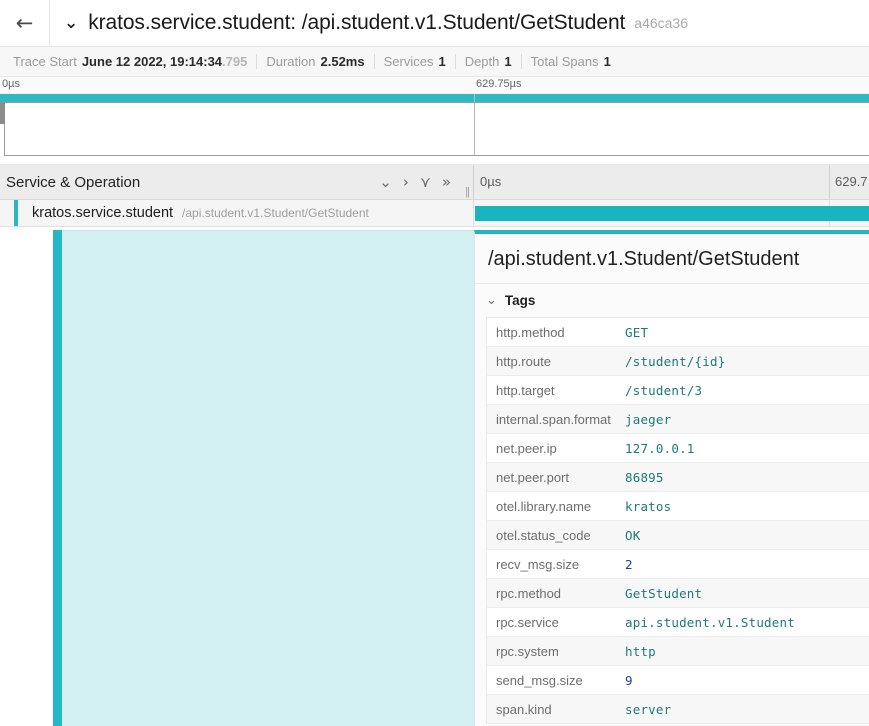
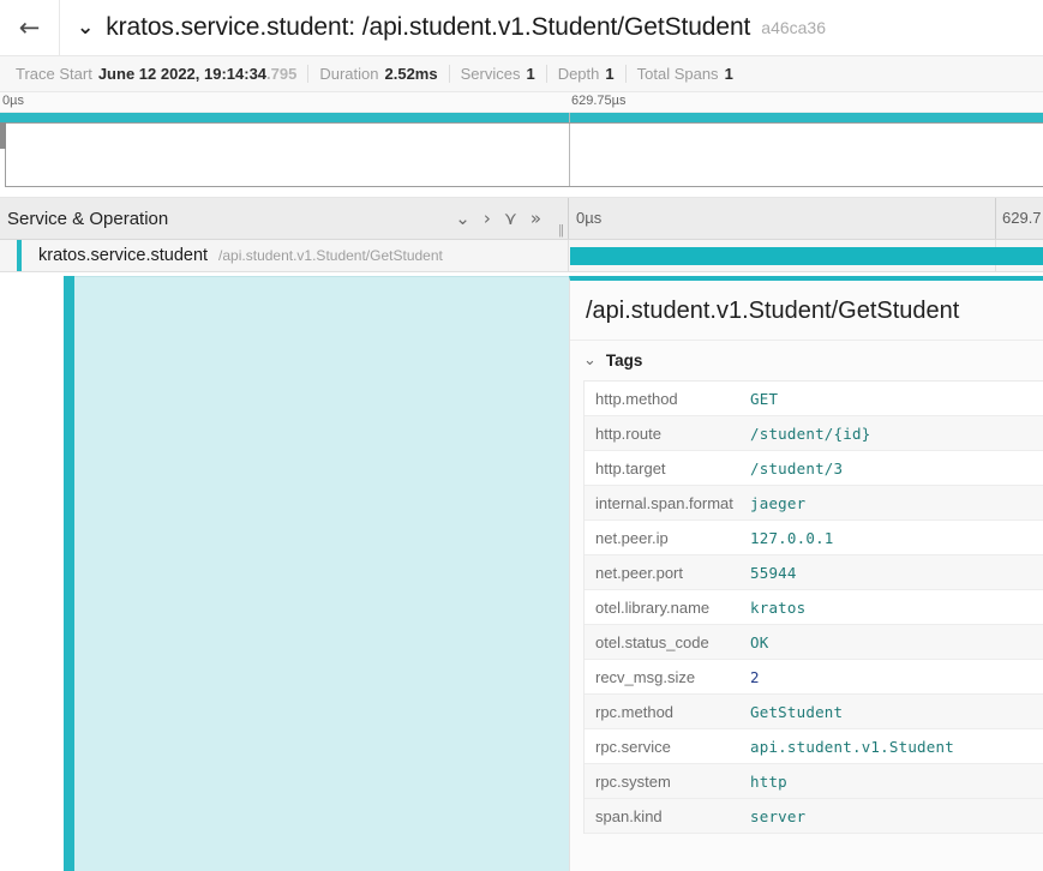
  ←
  ⌄
  kratos.service.student: /api.student.v1.Student/GetStudent
  a46ca36
  Trace Start
  June 12 2022, 19:14:34
  .795
  Duration
  2.52ms
  Services
  1
  Depth
  1
  Total Spans
  1
  0µs
  629.75µs
  Service & Operation
  ⌄
  ›
  ⋎
  »
  ||
  0µs
  629.7
  kratos.service.student
  /api.student.v1.Student/GetStudent
  /api.student.v1.Student/GetStudent
  ⌄
  Tags
  http.method
  GET
  http.route
  /student/{id}
  http.target
  /student/3
  internal.span.format
  jaeger
  net.peer.ip
  127.0.0.1
  net.peer.port
- 86895
+ 55944
  otel.library.name
  kratos
  otel.status_code
  OK
  recv_msg.size
  2
  rpc.method
  GetStudent
  rpc.service
  api.student.v1.Student
  rpc.system
  http
- send_msg.size
- 9
  span.kind
  server
